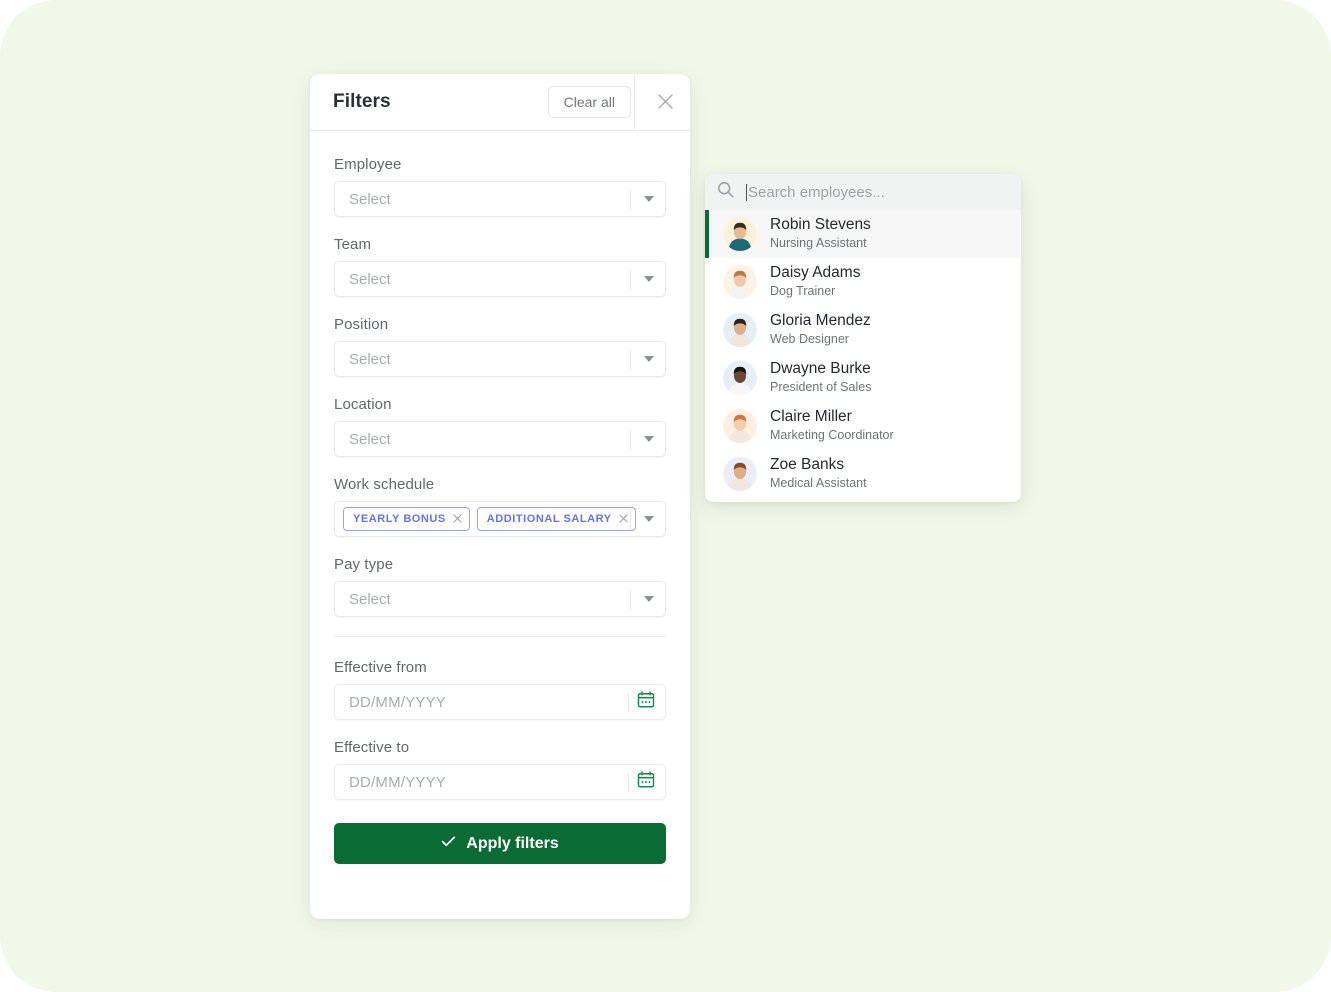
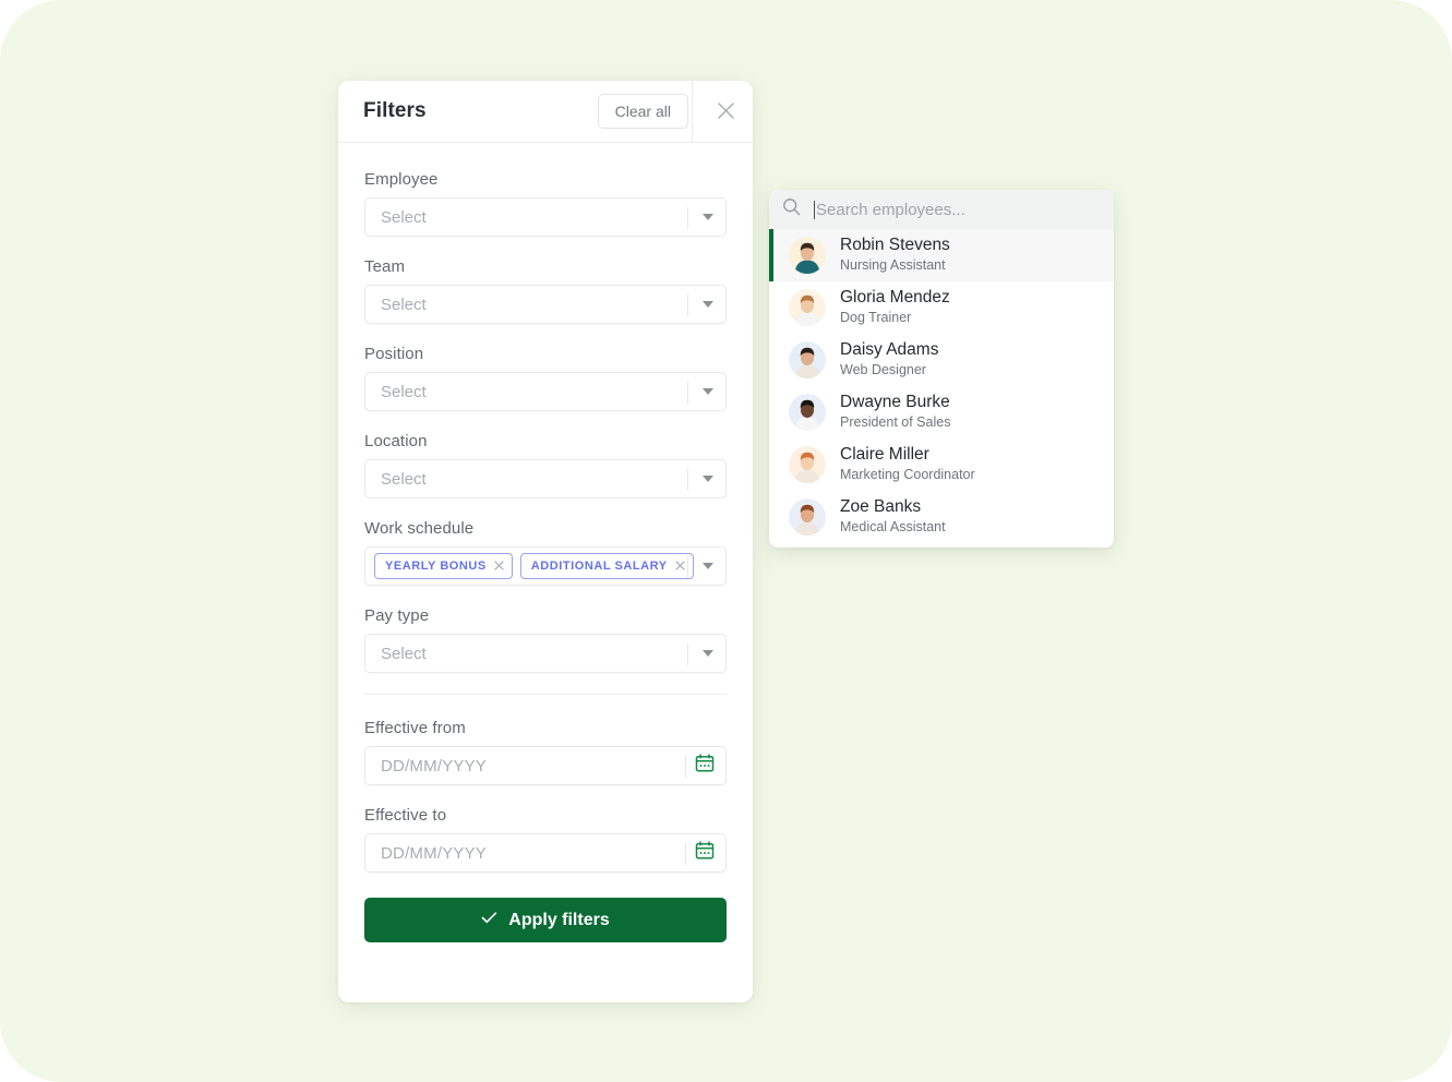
  Filters
  Clear all
  Employee
  Select
  Team
  Select
  Position
  Select
  Location
  Select
  Work schedule
  YEARLY BONUS
  ADDITIONAL SALARY
  Pay type
  Select
  Effective from
  DD/MM/YYYY
  Effective to
  DD/MM/YYYY
  Apply filters
  Search employees...
  Robin Stevens
  Nursing Assistant
- Daisy Adams
+ Gloria Mendez
  Dog Trainer
- Gloria Mendez
+ Daisy Adams
  Web Designer
  Dwayne Burke
  President of Sales
  Claire Miller
  Marketing Coordinator
  Zoe Banks
  Medical Assistant
